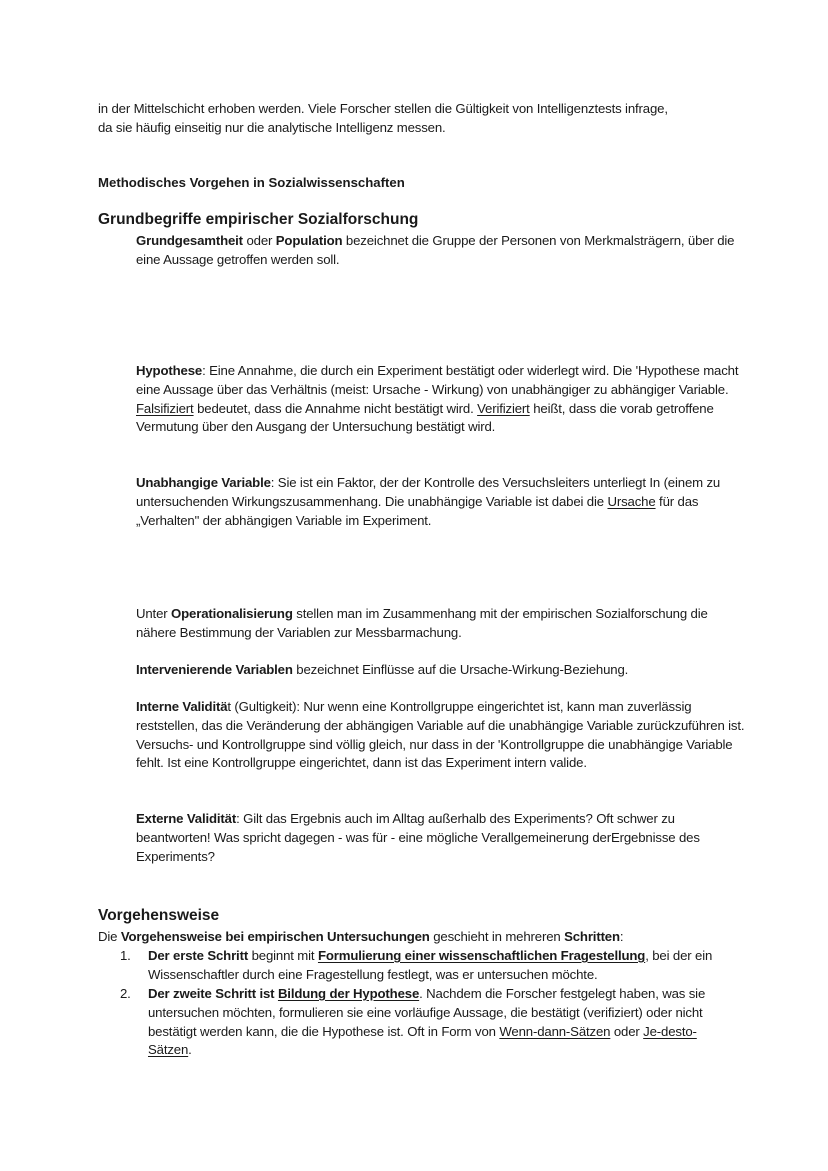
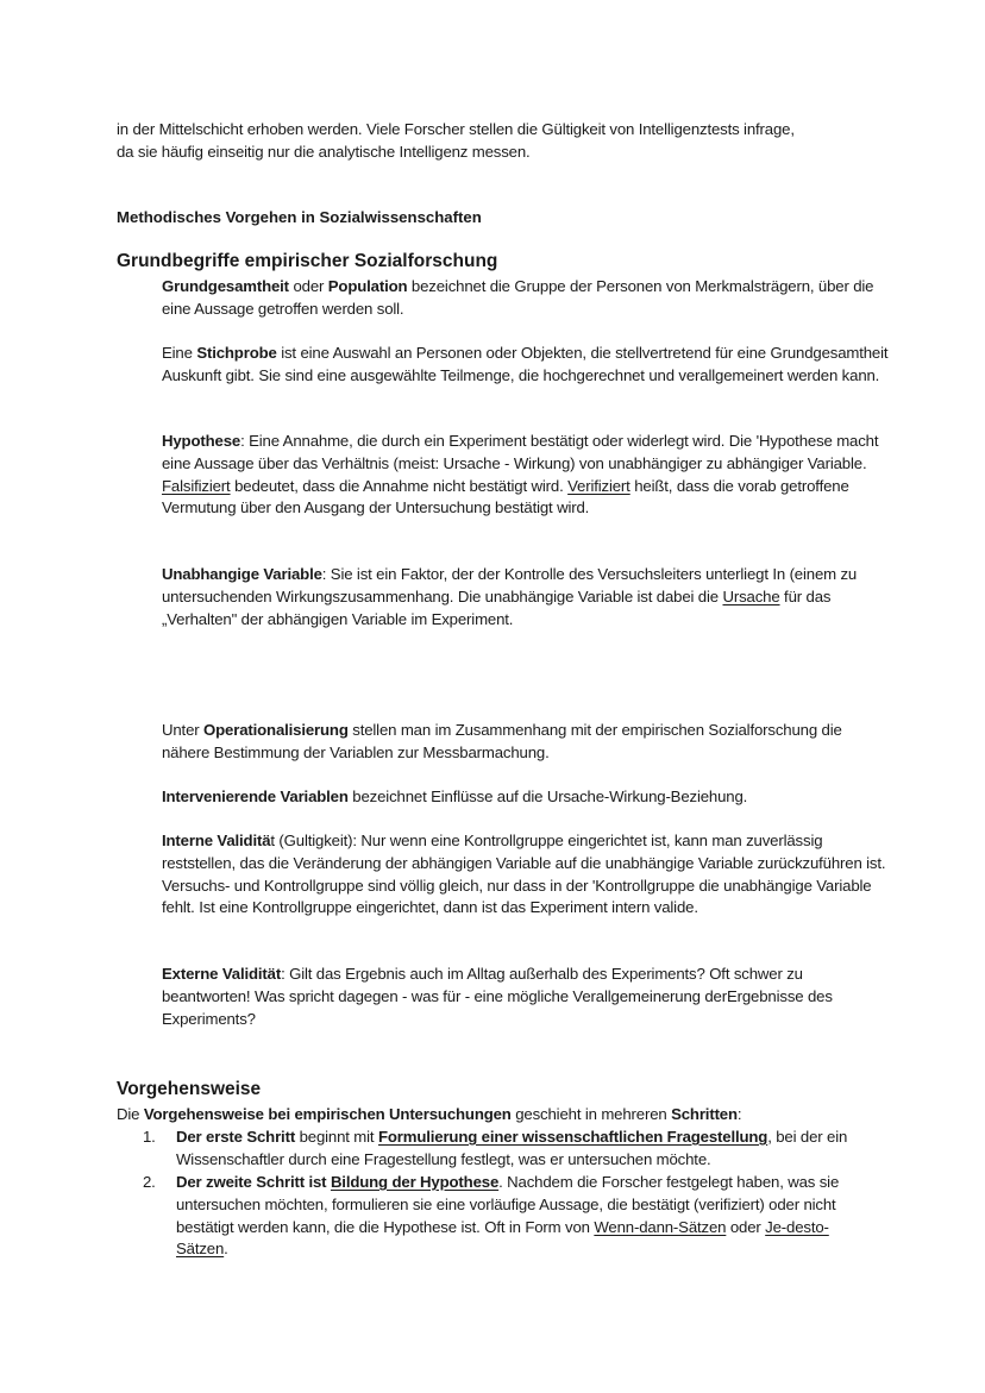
  in der Mittelschicht erhoben werden. Viele Forscher stellen die Gültigkeit von Intelligenztests infrage,
  da sie häufig einseitig nur die analytische Intelligenz messen.
  Methodisches Vorgehen in Sozialwissenschaften
  Grundbegriffe empirischer Sozialforschung
  Grundgesamtheit oder Population bezeichnet die Gruppe der Personen von Merkmalsträgern, über die eine Aussage getroffen werden soll.
+ Eine Stichprobe ist eine Auswahl an Personen oder Objekten, die stellvertretend für eine Grundgesamtheit Auskunft gibt. Sie sind eine ausgewählte Teilmenge, die hochgerechnet und verallgemeinert werden kann.
  Hypothese: Eine Annahme, die durch ein Experiment bestätigt oder widerlegt wird. Die 'Hypothese macht eine Aussage über das Verhältnis (meist: Ursache - Wirkung) von unabhängiger zu abhängiger Variable. Falsifiziert bedeutet, dass die Annahme nicht bestätigt wird. Verifiziert heißt, dass die vorab getroffene Vermutung über den Ausgang der Untersuchung bestätigt wird.
  Unabhangige Variable: Sie ist ein Faktor, der der Kontrolle des Versuchsleiters unterliegt In (einem zu untersuchenden Wirkungszusammenhang. Die unabhängige Variable ist dabei die Ursache für das „Verhalten" der abhängigen Variable im Experiment.
  Unter Operationalisierung stellen man im Zusammenhang mit der empirischen Sozialforschung die nähere Bestimmung der Variablen zur Messbarmachung.
  Intervenierende Variablen bezeichnet Einflüsse auf die Ursache-Wirkung-Beziehung.
  Interne Validität (Gultigkeit): Nur wenn eine Kontrollgruppe eingerichtet ist, kann man zuverlässig reststellen, das die Veränderung der abhängigen Variable auf die unabhängige Variable zurückzuführen ist. Versuchs- und Kontrollgruppe sind völlig gleich, nur dass in der 'Kontrollgruppe die unabhängige Variable fehlt. Ist eine Kontrollgruppe eingerichtet, dann ist das Experiment intern valide.
  Externe Validität: Gilt das Ergebnis auch im Alltag außerhalb des Experiments? Oft schwer zu beantworten! Was spricht dagegen - was für - eine mögliche Verallgemeinerung derErgebnisse des Experiments?
  Vorgehensweise
  Die Vorgehensweise bei empirischen Untersuchungen geschieht in mehreren Schritten:
  1.
  Der erste Schritt beginnt mit Formulierung einer wissenschaftlichen Fragestellung, bei der ein Wissenschaftler durch eine Fragestellung festlegt, was er untersuchen möchte.
  2.
  Der zweite Schritt ist Bildung der Hypothese. Nachdem die Forscher festgelegt haben, was sie untersuchen möchten, formulieren sie eine vorläufige Aussage, die bestätigt (verifiziert) oder nicht bestätigt werden kann, die die Hypothese ist. Oft in Form von Wenn-dann-Sätzen oder Je-desto-Sätzen.
